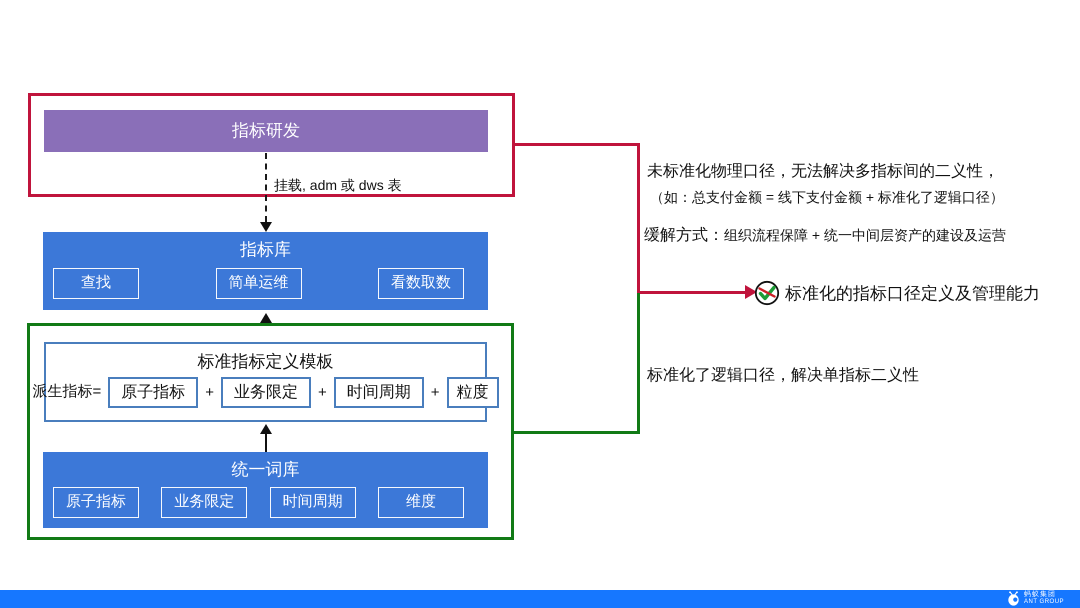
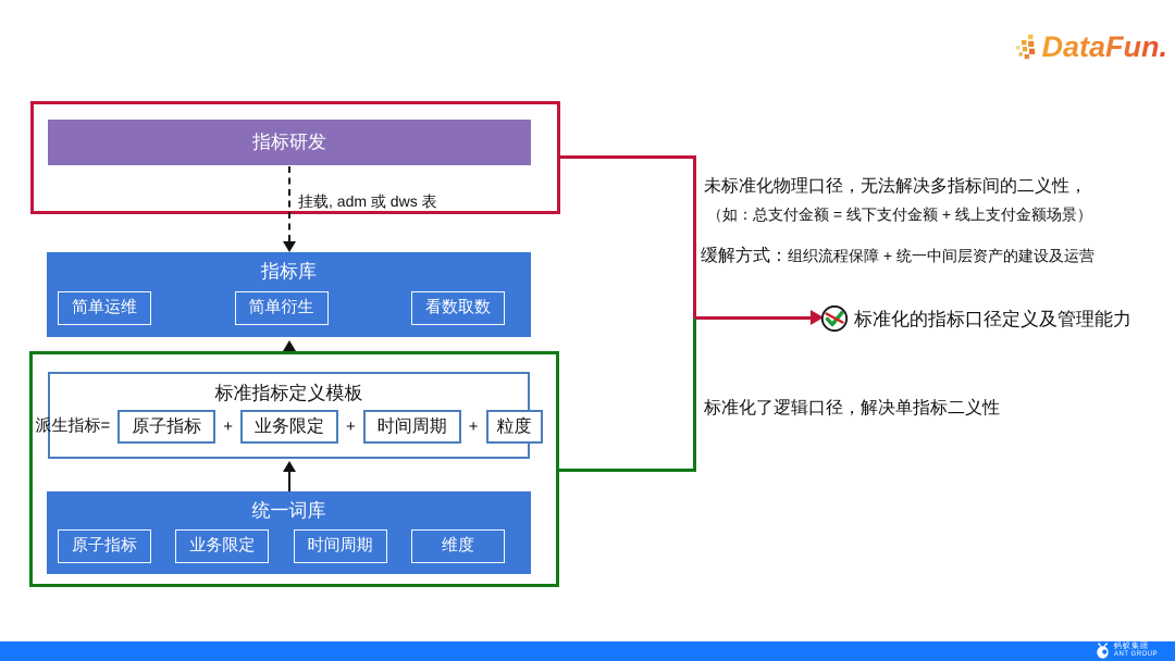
+ DataFun.
  指标研发
  挂载, adm 或 dws 表
  指标库
- 查找
  简单运维
+ 简单衍生
  看数取数
  标准指标定义模板
  派生指标=
  原子指标
  +
  业务限定
  +
  时间周期
  +
  粒度
  统一词库
  原子指标
  业务限定
  时间周期
  维度
  标准化的指标口径定义及管理能力
  未标准化物理口径，无法解决多指标间的二义性，
- （如：总支付金额 = 线下支付金额 + 标准化了逻辑口径）
+ （如：总支付金额 = 线下支付金额 + 线上支付金额场景）
  缓解方式：组织流程保障 + 统一中间层资产的建设及运营
  标准化了逻辑口径，解决单指标二义性
